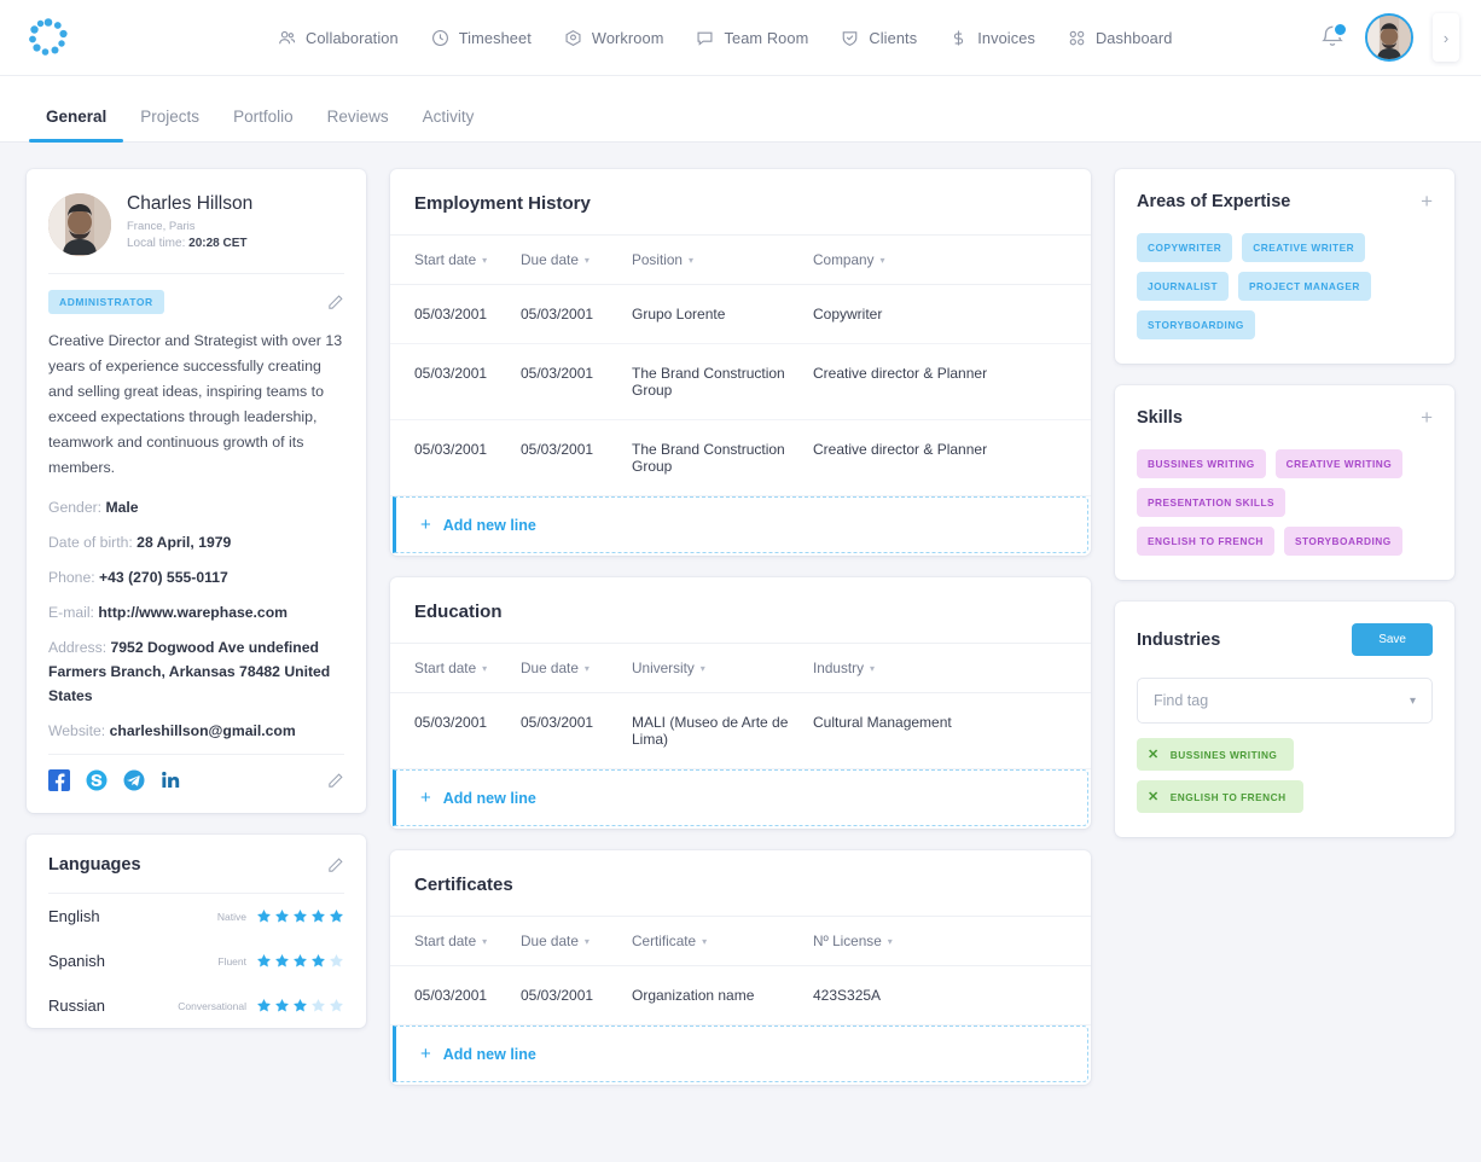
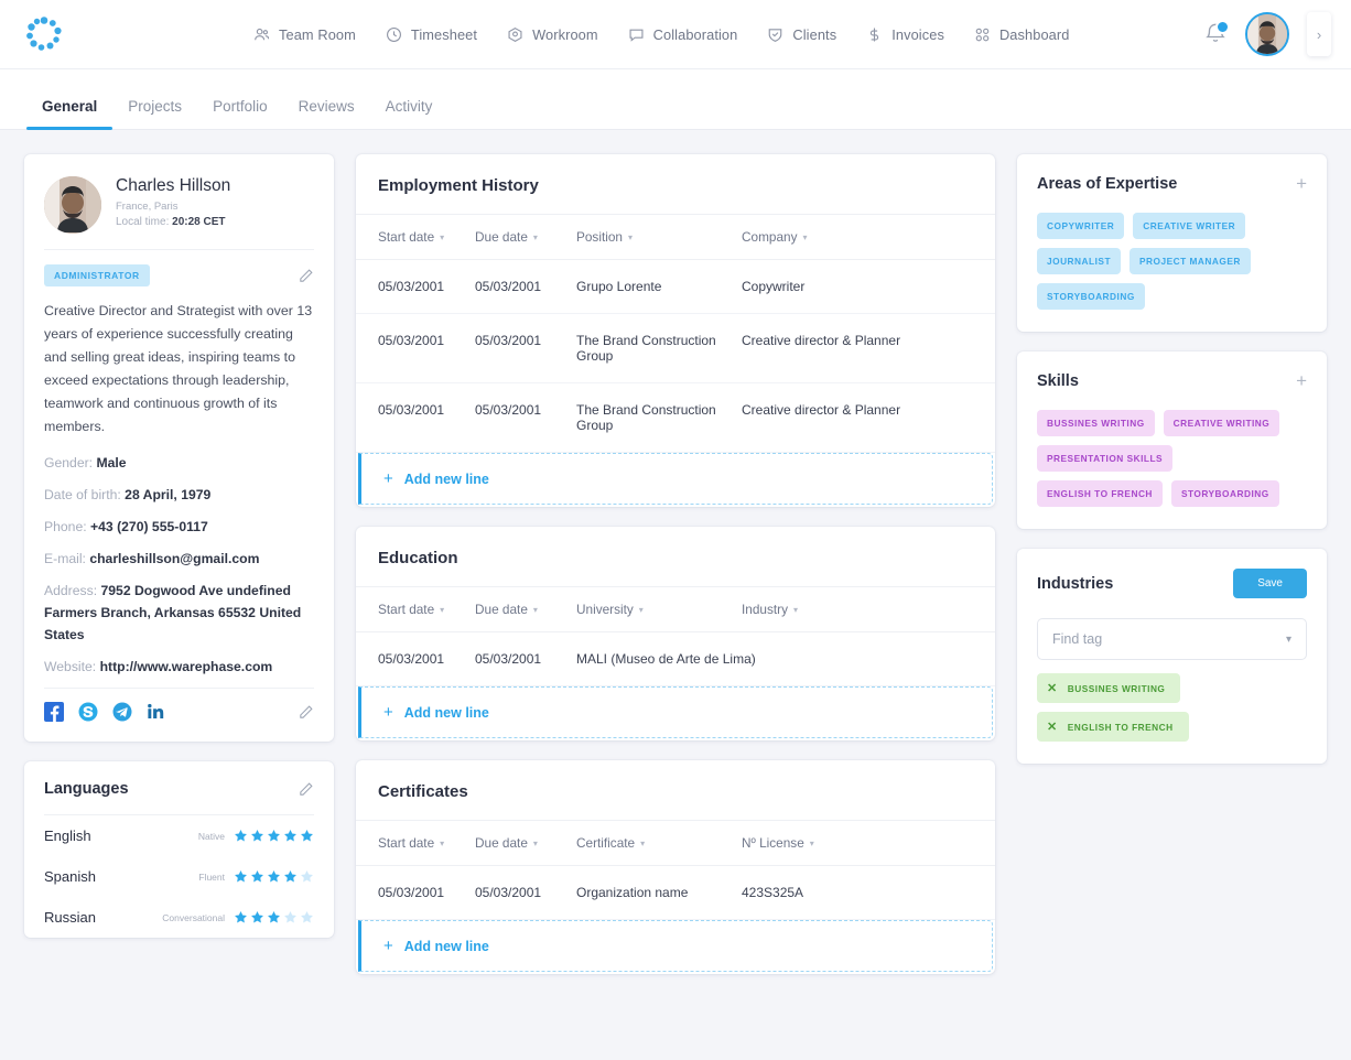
- Collaboration
+ Team Room
  Timesheet
  Workroom
- Team Room
+ Collaboration
  Clients
  Invoices
  Dashboard
  ›
  General
  Projects
  Portfolio
  Reviews
  Activity
  Charles Hillson
  France, Paris
  Local time: 20:28 CET
  ADMINISTRATOR
  Creative Director and Strategist with over 13 years of experience successfully creating and selling great ideas, inspiring teams to exceed expectations through leadership, teamwork and continuous growth of its members.
  Gender: Male
  Date of birth: 28 April, 1979
  Phone: +43 (270) 555-0117
- E-mail: http://www.warephase.com
+ E-mail: charleshillson@gmail.com
- Address: 7952 Dogwood Ave undefined Farmers Branch, Arkansas 78482 United States
+ Address: 7952 Dogwood Ave undefined Farmers Branch, Arkansas 65532 United States
- Website: charleshillson@gmail.com
+ Website: http://www.warephase.com
  Languages
  English
  Native
  Spanish
  Fluent
  Russian
  Conversational
  Employment History
  Start date
  ▾
  Due date
  ▾
  Position
  ▾
  Company
  ▾
  05/03/2001
  05/03/2001
  Grupo Lorente
  Copywriter
  05/03/2001
  05/03/2001
  The Brand Construction Group
  Creative director & Planner
  05/03/2001
  05/03/2001
  The Brand Construction Group
  Creative director & Planner
  +
  Add new line
  Education
  Start date
  ▾
  Due date
  ▾
  University
  ▾
  Industry
  ▾
  05/03/2001
  05/03/2001
  MALI (Museo de Arte de Lima)
- Cultural Management
  +
  Add new line
  Certificates
  Start date
  ▾
  Due date
  ▾
  Certificate
  ▾
  Nº License
  ▾
  05/03/2001
  05/03/2001
  Organization name
  423S325A
  +
  Add new line
  Areas of Expertise
  +
  COPYWRITER
  CREATIVE WRITER
  JOURNALIST
  PROJECT MANAGER
  STORYBOARDING
  Skills
  +
  BUSSINES WRITING
  CREATIVE WRITING
  PRESENTATION SKILLS
  ENGLISH TO FRENCH
  STORYBOARDING
  Industries
  Save
  Find tag
  ▾
  ✕
  BUSSINES WRITING
  ✕
  ENGLISH TO FRENCH
